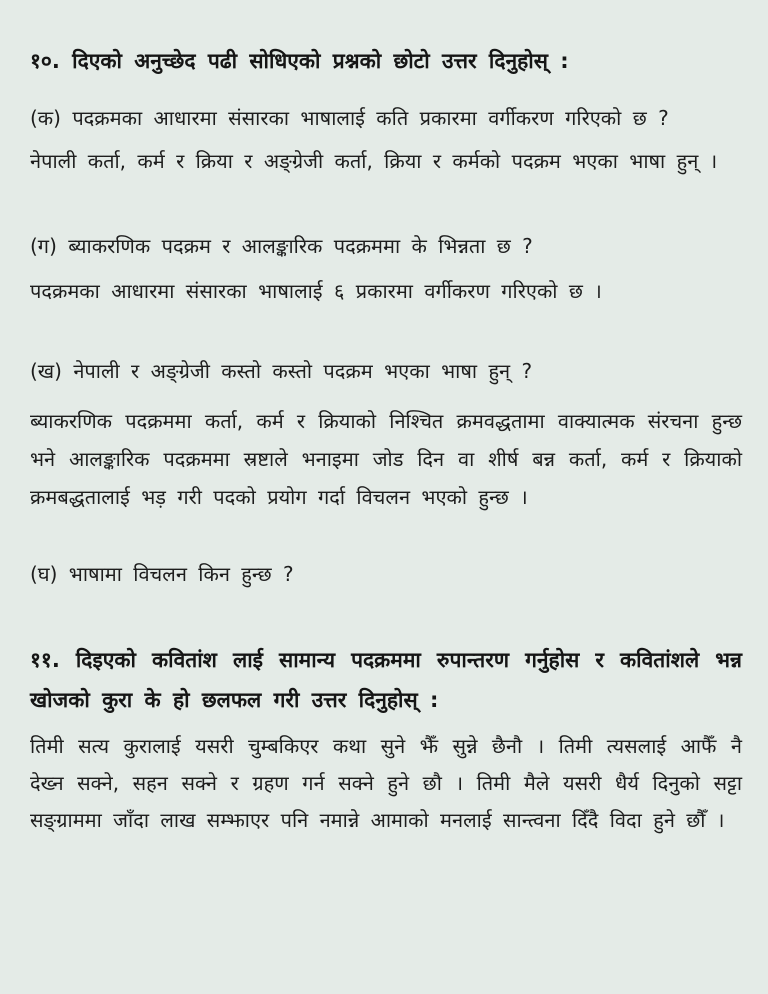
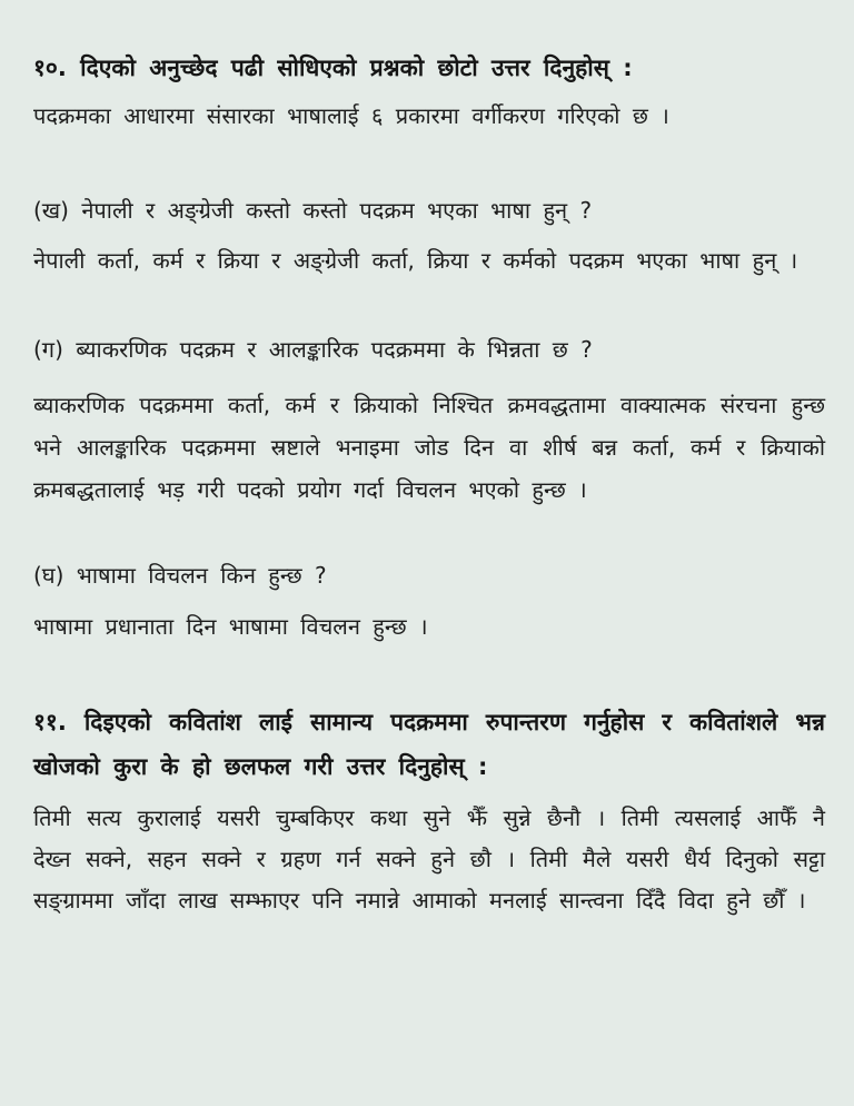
  १०. दिएको अनुच्छेद पढी सोधिएको प्रश्नको छोटो उत्तर दिनुहोस् :
- (क) पदक्रमका आधारमा संसारका भाषालाई कति प्रकारमा वर्गीकरण गरिएको छ ?
- नेपाली कर्ता, कर्म र क्रिया र अङ्ग्रेजी कर्ता, क्रिया र कर्मको पदक्रम भएका भाषा हुन् ।
+ पदक्रमका आधारमा संसारका भाषालाई ६ प्रकारमा वर्गीकरण गरिएको छ ।
- (ग) ब्याकरणिक पदक्रम र आलङ्कारिक पदक्रममा के भिन्नता छ ?
+ (ख) नेपाली र अङ्ग्रेजी कस्तो कस्तो पदक्रम भएका भाषा हुन् ?
- पदक्रमका आधारमा संसारका भाषालाई ६ प्रकारमा वर्गीकरण गरिएको छ ।
+ नेपाली कर्ता, कर्म र क्रिया र अङ्ग्रेजी कर्ता, क्रिया र कर्मको पदक्रम भएका भाषा हुन् ।
- (ख) नेपाली र अङ्ग्रेजी कस्तो कस्तो पदक्रम भएका भाषा हुन् ?
+ (ग) ब्याकरणिक पदक्रम र आलङ्कारिक पदक्रममा के भिन्नता छ ?
  ब्याकरणिक पदक्रममा कर्ता, कर्म र क्रियाको निश्चित क्रमवद्धतामा वाक्यात्मक संरचना हुन्छ भने आलङ्कारिक पदक्रममा स्रष्टाले भनाइमा जोड दिन वा शीर्ष बन्न कर्ता, कर्म र क्रियाको क्रमबद्धतालाई भड़ गरी पदको प्रयोग गर्दा विचलन भएको हुन्छ ।
  (घ) भाषामा विचलन किन हुन्छ ?
+ भाषामा प्रधानाता दिन भाषामा विचलन हुन्छ ।
  ११. दिइएको कवितांश लाई सामान्य पदक्रममा रुपान्तरण गर्नुहोस र कवितांशले भन्न खोजको कुरा के हो छलफल गरी उत्तर दिनुहोस् :
  तिमी सत्य कुरालाई यसरी चुम्बकिएर कथा सुने झैँ सुन्ने छैनौ । तिमी त्यसलाई आफैँ नै देख्न सक्ने, सहन सक्ने र ग्रहण गर्न सक्ने हुने छौ । तिमी मैले यसरी धैर्य दिनुको सट्टा सङ्ग्राममा जाँदा लाख सम्झाएर पनि नमान्ने आमाको मनलाई सान्त्वना दिँदै विदा हुने छौँ ।
